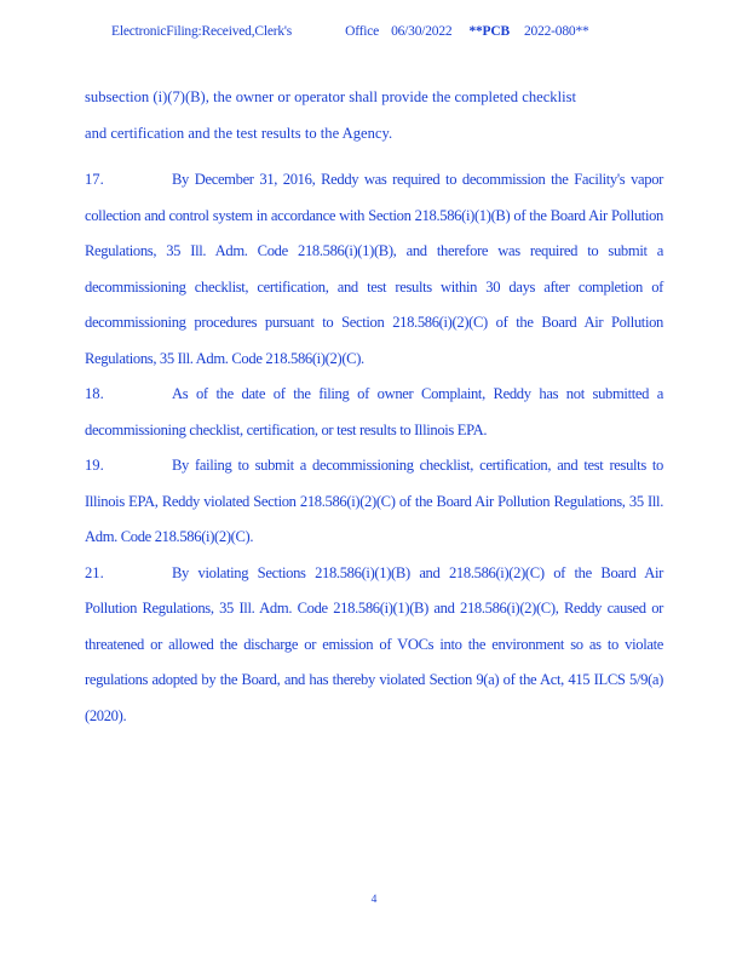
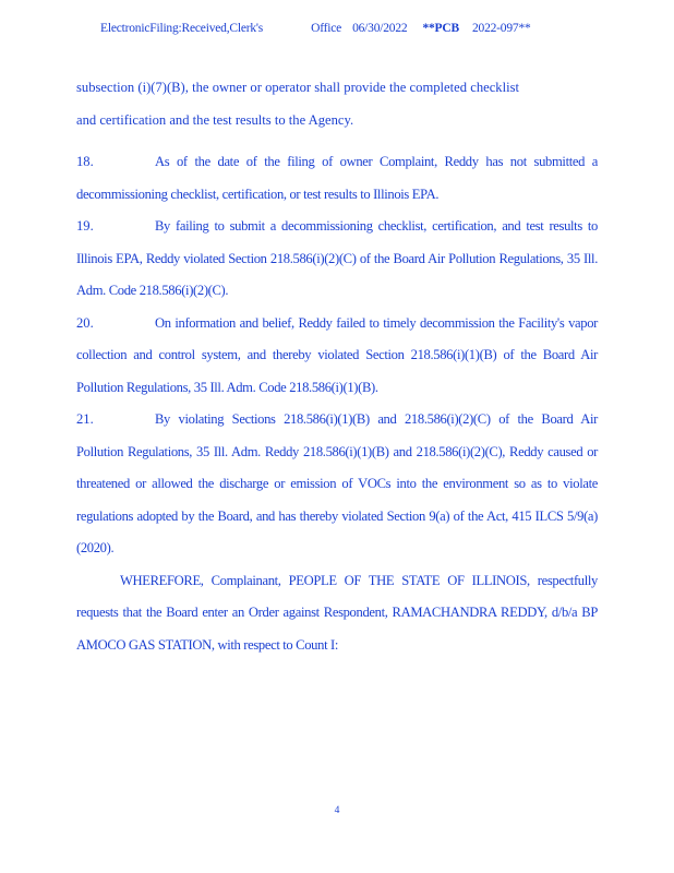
- ElectronicFiling:Received,Clerk's Office 06/30/2022 **PCB 2022-080**
+ ElectronicFiling:Received,Clerk's Office 06/30/2022 **PCB 2022-097**
  subsection (i)(7)(B), the owner or operator shall provide the completed checklist and certification and the test results to the Agency.
- 17. By December 31, 2016, Reddy was required to decommission the Facility's vapor collection and control system in accordance with Section 218.586(i)(1)(B) of the Board Air Pollution Regulations, 35 Ill. Adm. Code 218.586(i)(1)(B), and therefore was required to submit a decommissioning checklist, certification, and test results within 30 days after completion of decommissioning procedures pursuant to Section 218.586(i)(2)(C) of the Board Air Pollution Regulations, 35 Ill. Adm. Code 218.586(i)(2)(C).
  18. As of the date of the filing of owner Complaint, Reddy has not submitted a decommissioning checklist, certification, or test results to Illinois EPA.
  19. By failing to submit a decommissioning checklist, certification, and test results to Illinois EPA, Reddy violated Section 218.586(i)(2)(C) of the Board Air Pollution Regulations, 35 Ill. Adm. Code 218.586(i)(2)(C).
+ 20. On information and belief, Reddy failed to timely decommission the Facility's vapor collection and control system, and thereby violated Section 218.586(i)(1)(B) of the Board Air Pollution Regulations, 35 Ill. Adm. Code 218.586(i)(1)(B).
- 21. By violating Sections 218.586(i)(1)(B) and 218.586(i)(2)(C) of the Board Air Pollution Regulations, 35 Ill. Adm. Code 218.586(i)(1)(B) and 218.586(i)(2)(C), Reddy caused or threatened or allowed the discharge or emission of VOCs into the environment so as to violate regulations adopted by the Board, and has thereby violated Section 9(a) of the Act, 415 ILCS 5/9(a) (2020).
+ 21. By violating Sections 218.586(i)(1)(B) and 218.586(i)(2)(C) of the Board Air Pollution Regulations, 35 Ill. Adm. Reddy 218.586(i)(1)(B) and 218.586(i)(2)(C), Reddy caused or threatened or allowed the discharge or emission of VOCs into the environment so as to violate regulations adopted by the Board, and has thereby violated Section 9(a) of the Act, 415 ILCS 5/9(a) (2020).
+ WHEREFORE, Complainant, PEOPLE OF THE STATE OF ILLINOIS, respectfully requests that the Board enter an Order against Respondent, RAMACHANDRA REDDY, d/b/a BP AMOCO GAS STATION, with respect to Count I:
  4
